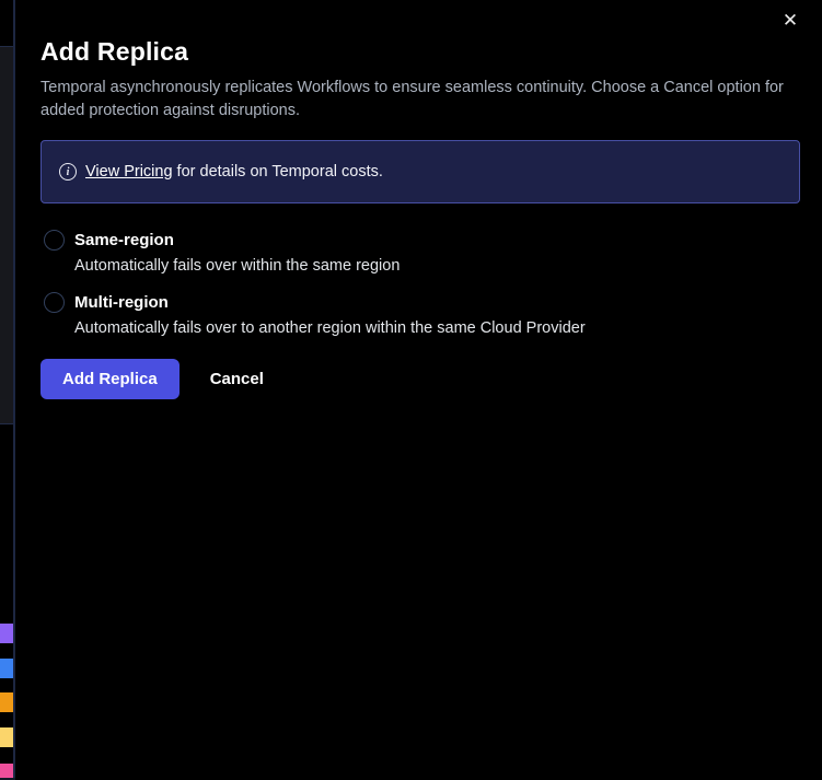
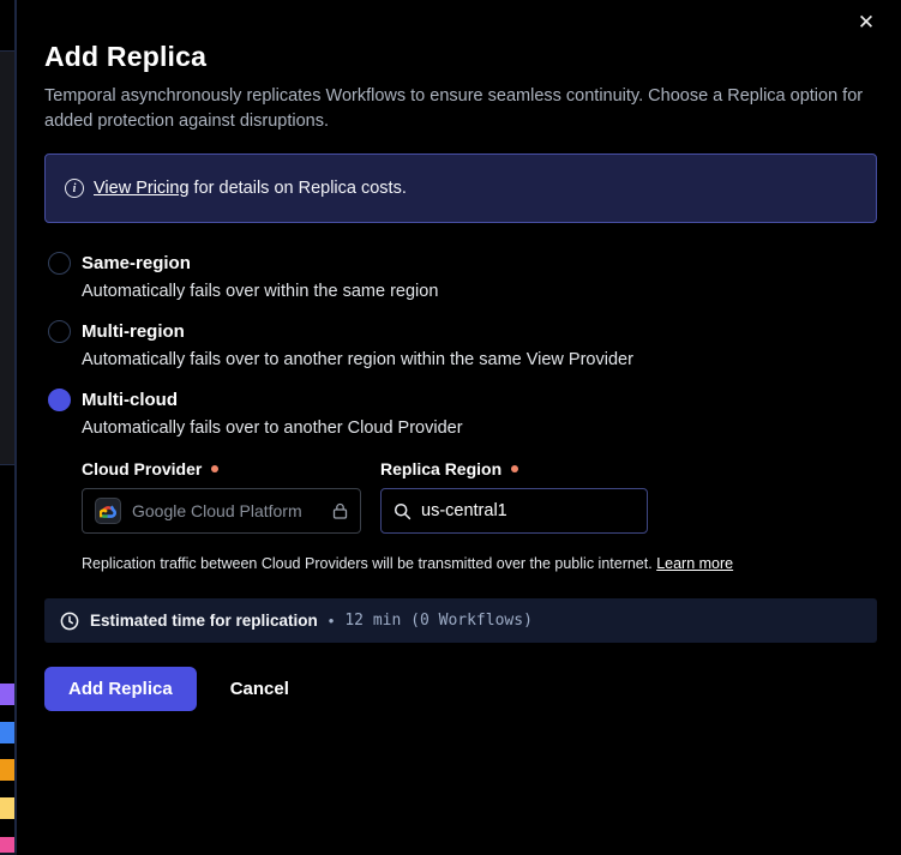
  ✕
  Add Replica
- Temporal asynchronously replicates Workflows to ensure seamless continuity. Choose a Cancel option for added protection against disruptions.
+ Temporal asynchronously replicates Workflows to ensure seamless continuity. Choose a Replica option for added protection against disruptions.
  i
- View Pricing for details on Temporal costs.
+ View Pricing for details on Replica costs.
  Same-region
  Automatically fails over within the same region
  Multi-region
- Automatically fails over to another region within the same Cloud Provider
+ Automatically fails over to another region within the same View Provider
+ Multi-cloud
+ Automatically fails over to another Cloud Provider
+ Cloud Provider
+ Google Cloud Platform
+ Replica Region
+ us-central1
+ Replication traffic between Cloud Providers will be transmitted over the public internet. Learn more
+ Estimated time for replication
+ •
+ 12 min (0 Workflows)
  Add Replica
  Cancel
